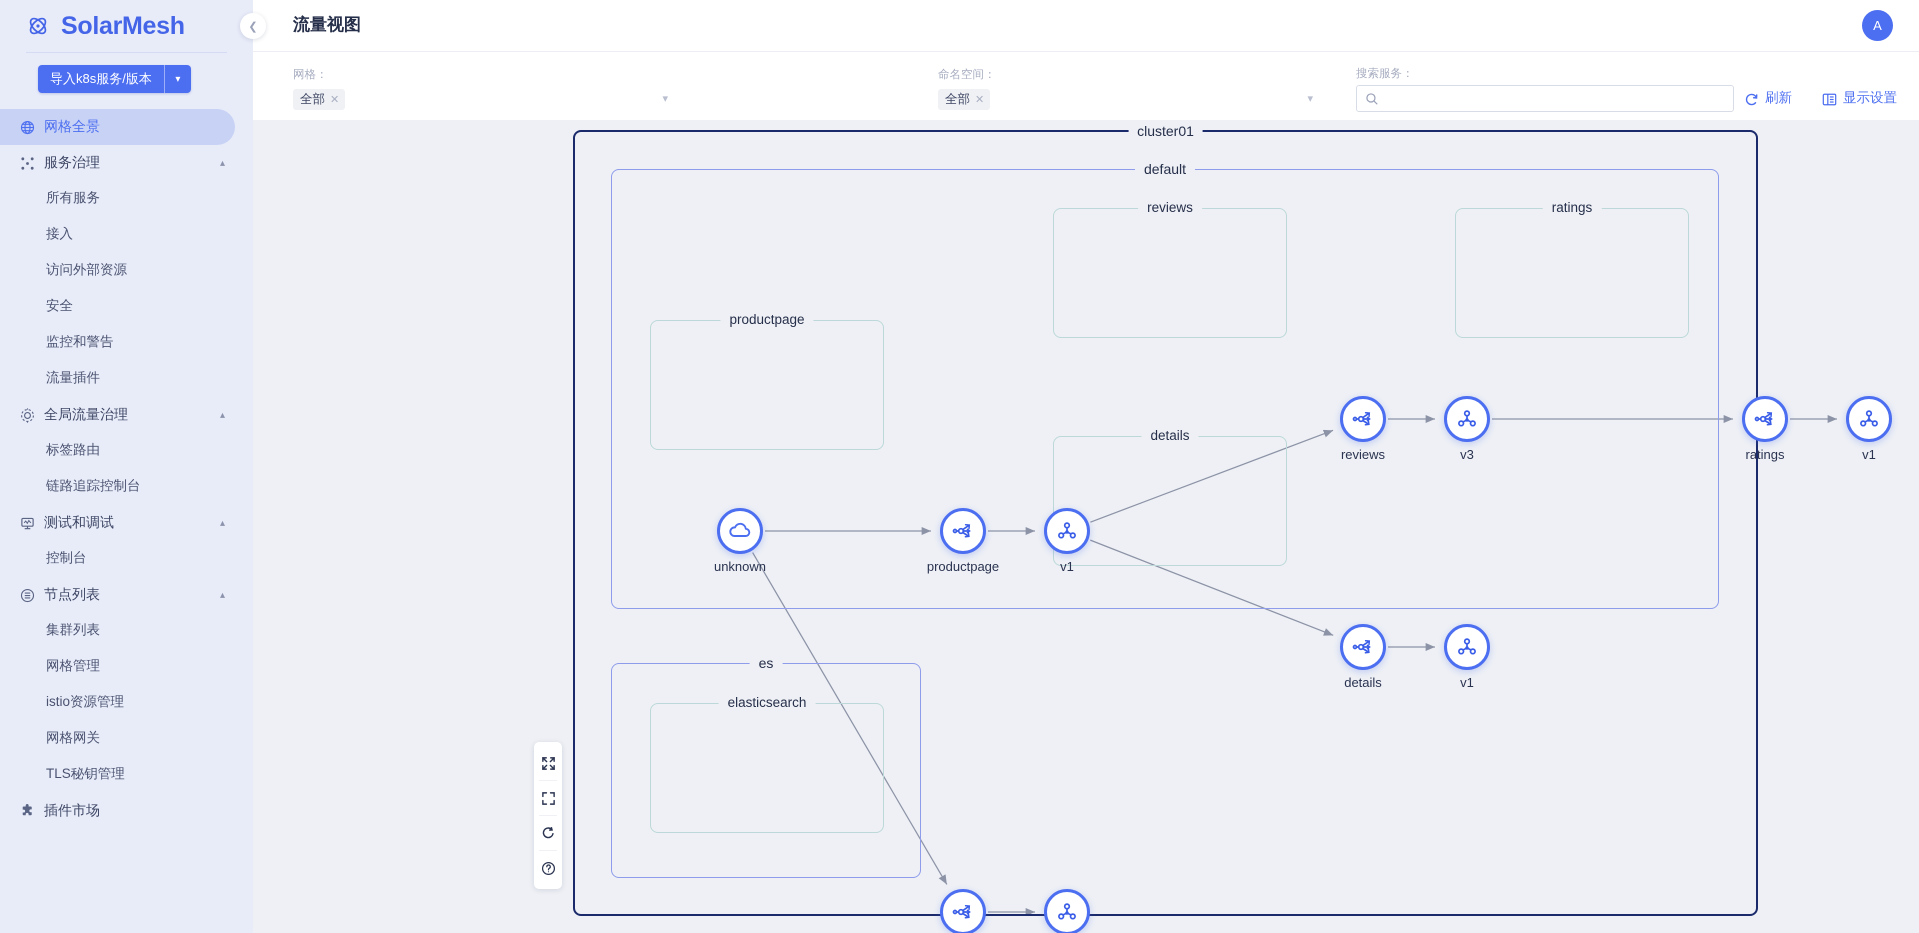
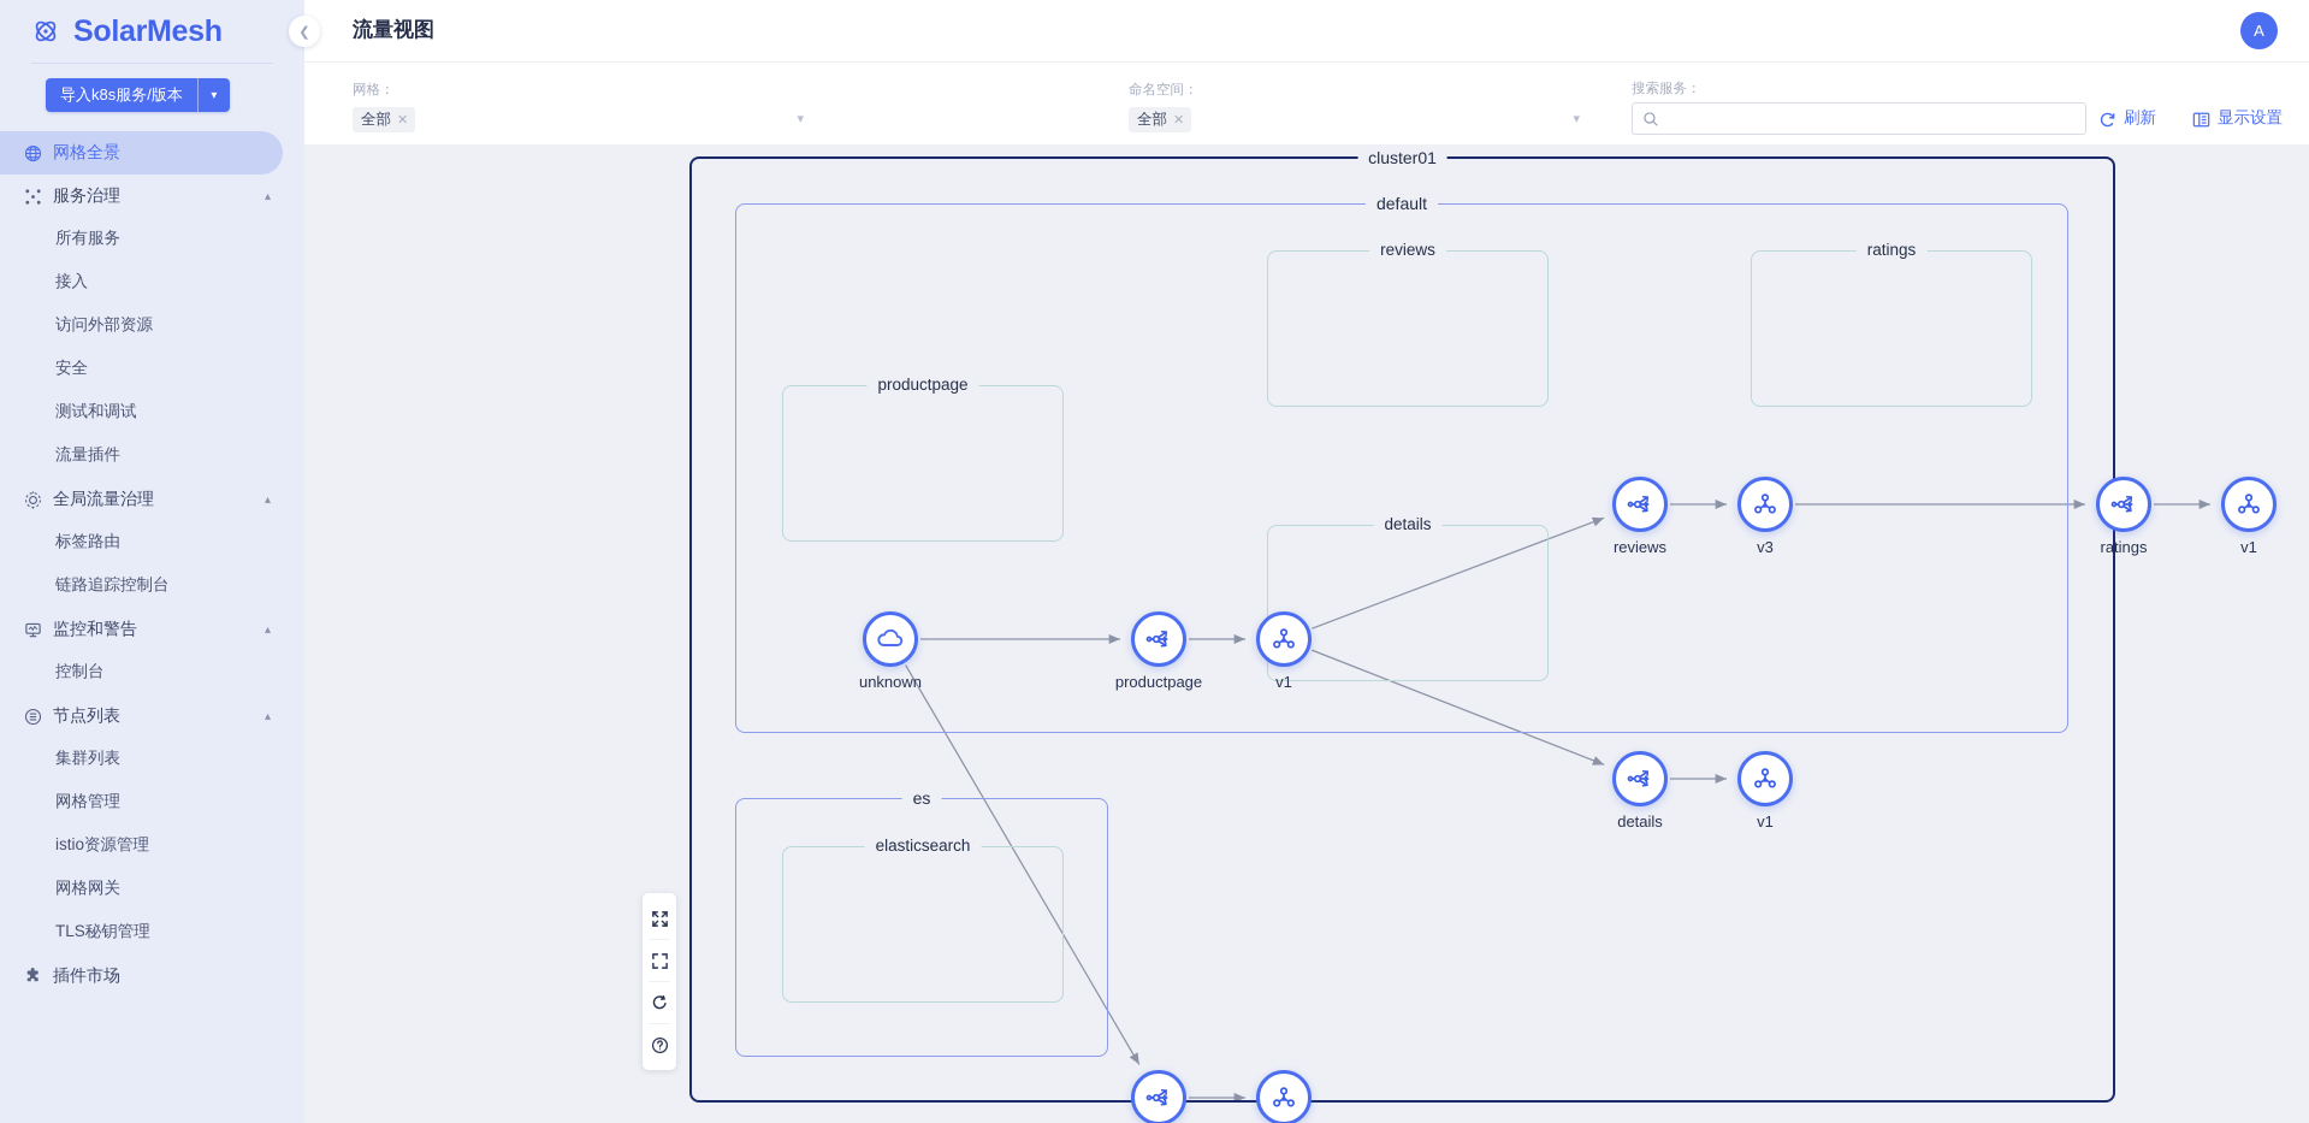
  SolarMesh
  导入k8s服务/版本
  ▾
  网格全景
  服务治理
  ▴
  所有服务
  接入
  访问外部资源
  安全
- 监控和警告
+ 测试和调试
  流量插件
  全局流量治理
  ▴
  标签路由
  链路追踪控制台
- 测试和调试
+ 监控和警告
  ▴
  控制台
  节点列表
  ▴
  集群列表
  网格管理
  istio资源管理
  网格网关
  TLS秘钥管理
  插件市场
  ❮
  流量视图
  A
  网格：
  全部
  ✕
  ▾
  命名空间：
  全部
  ✕
  ▾
  搜索服务：
  刷新
  显示设置
  cluster01
  default
  es
  productpage
  reviews
  ratings
  details
  elasticsearch
  unknown
  productpage
  v1
  reviews
  v3
  ratings
  v1
  details
  v1
